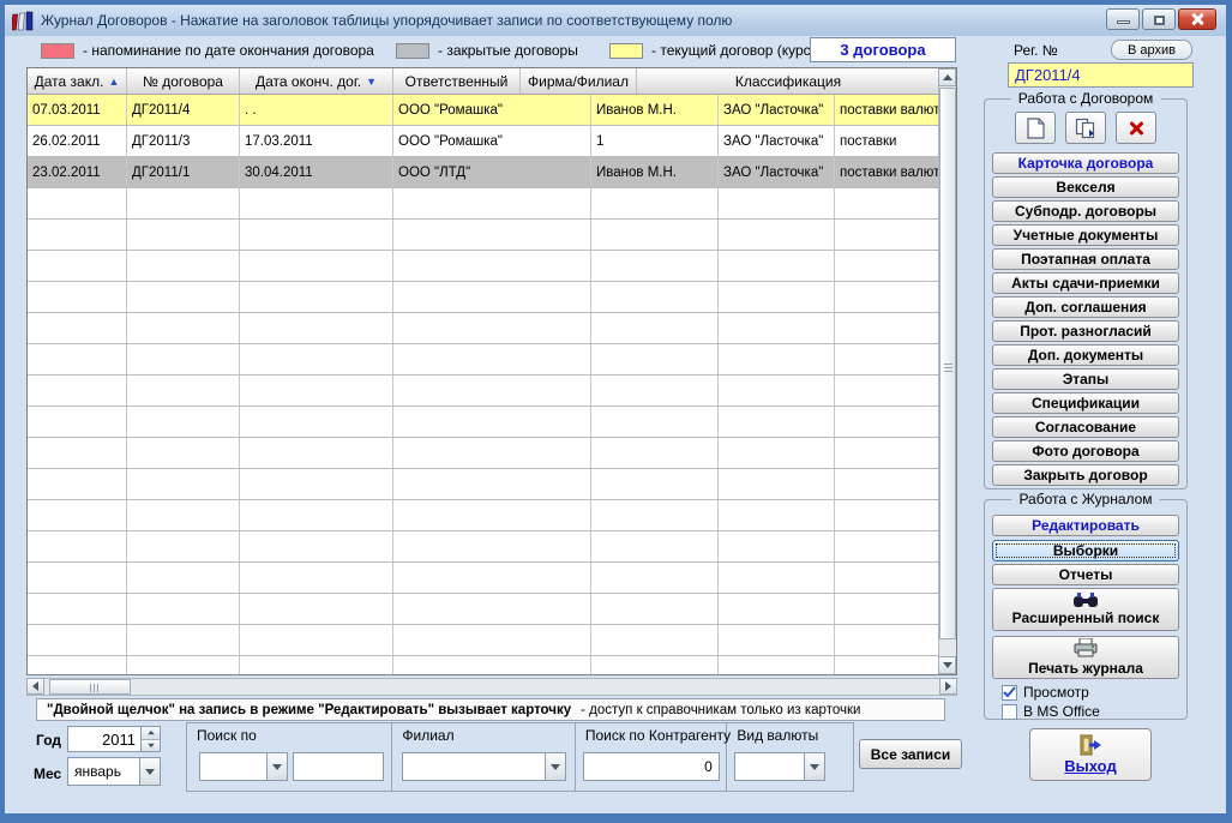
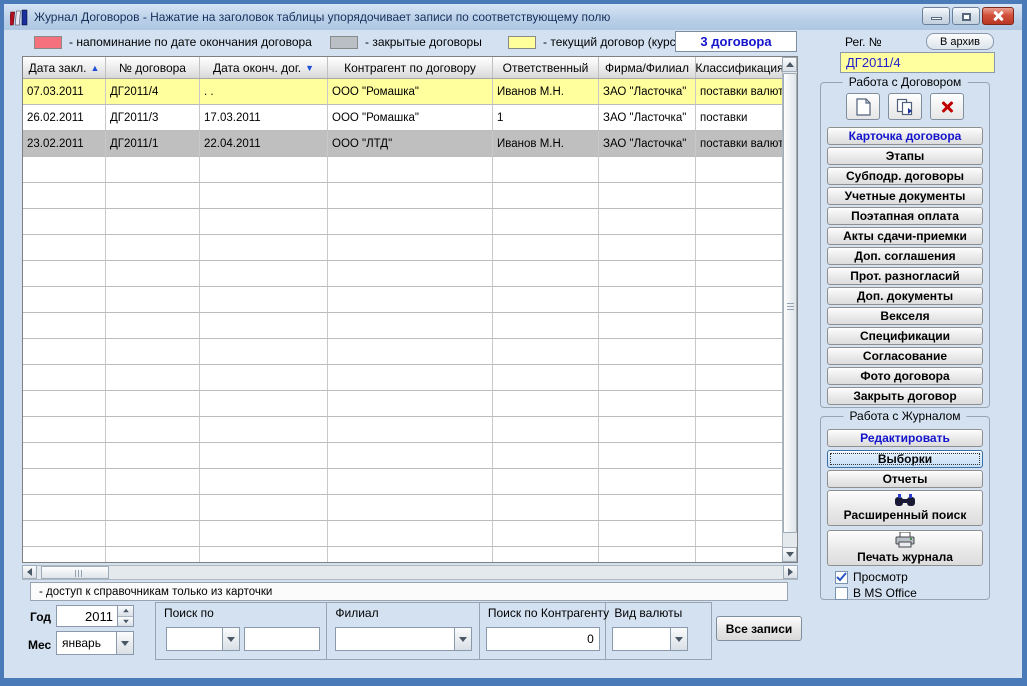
  Журнал Договоров - Нажатие на заголовок таблицы упорядочивает записи по соответствующему полю
  - напоминание по дате окончания договора
  - закрытые договоры
  - текущий договор (курс
  3 договора
  Рег. №
  В архив
  ДГ2011/4
  Дата закл.
  ▲
  № договора
  Дата оконч. дог.
  ▼
+ Контрагент по договору
  Ответственный
  Фирма/Филиал
  Классификация
  07.03.2011
  ДГ2011/4
  . .
  ООО "Ромашка"
  Иванов М.Н.
  ЗАО "Ласточка"
  поставки валют
  26.02.2011
  ДГ2011/3
  17.03.2011
  ООО "Ромашка"
  1
  ЗАО "Ласточка"
  поставки
  23.02.2011
  ДГ2011/1
- 30.04.2011
+ 22.04.2011
  ООО "ЛТД"
  Иванов М.Н.
  ЗАО "Ласточка"
  поставки валют
- "Двойной щелчок" на запись в режиме "Редактировать" вызывает карточку
  - доступ к справочникам только из карточки
  Год
  2011
  Мес
  январь
  Поиск по
  Филиал
  Поиск по Контрагенту
  0
  Вид валюты
  Все записи
  Работа с Договором
  Карточка договора
- Векселя
+ Этапы
  Субподр. договоры
  Учетные документы
  Поэтапная оплата
  Акты сдачи-приемки
  Доп. соглашения
  Прот. разногласий
  Доп. документы
- Этапы
+ Векселя
  Спецификации
  Согласование
  Фото договора
  Закрыть договор
  Работа с Журналом
  Редактировать
  Выборки
  Отчеты
  Расширенный поиск
  Печать журнала
  Просмотр
  В MS Office
- Выход
